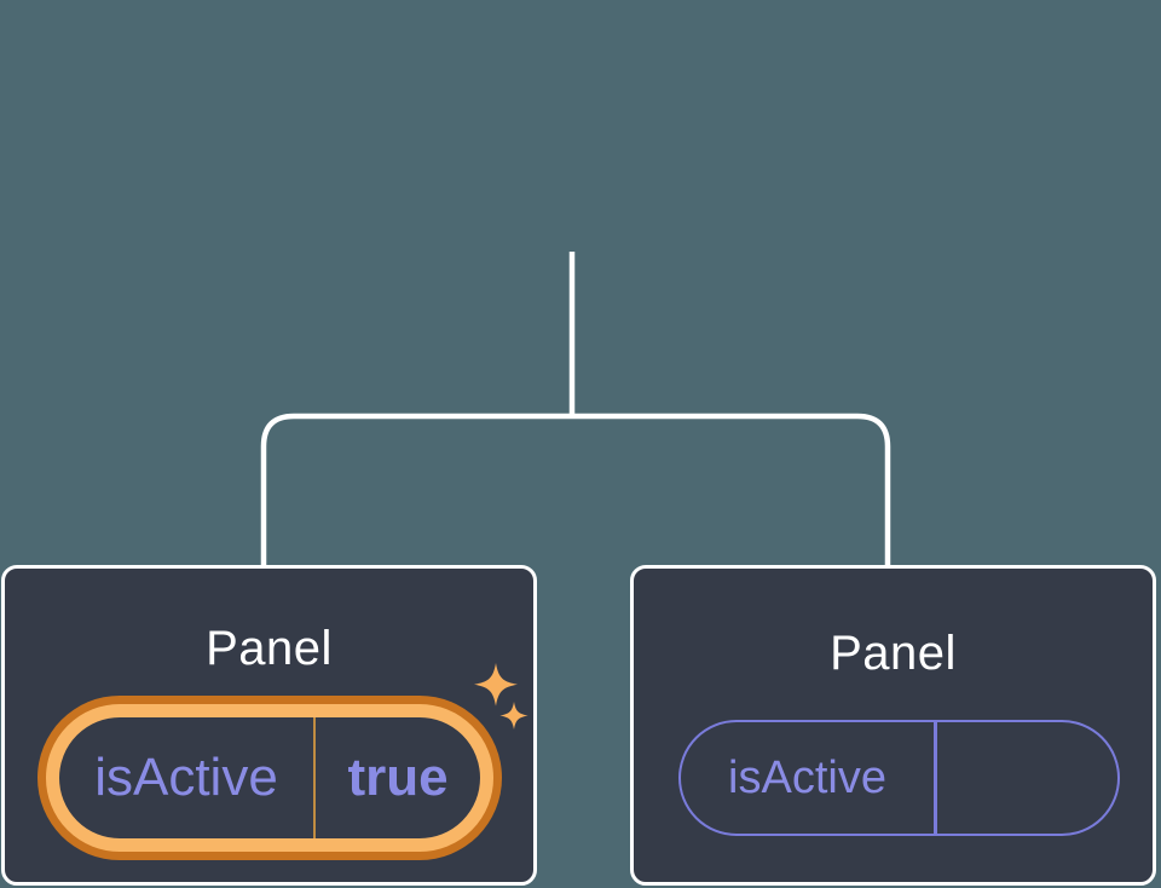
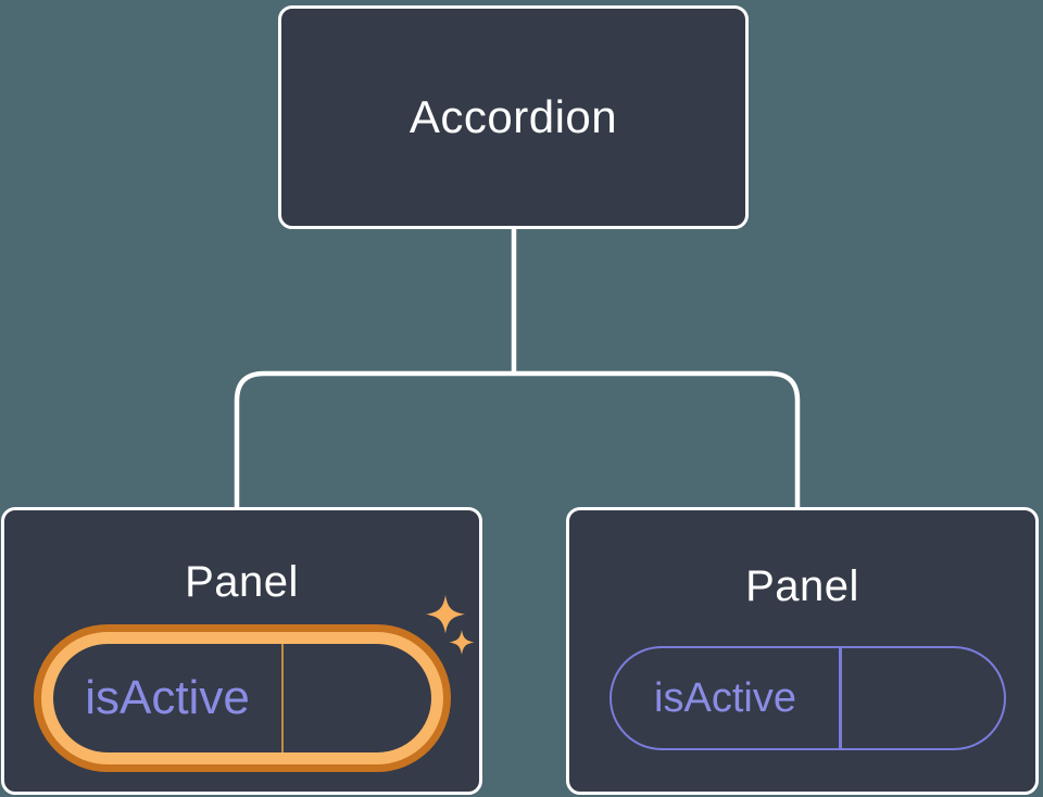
+ Accordion
  Panel
  isActive
- true
  Panel
  isActive
